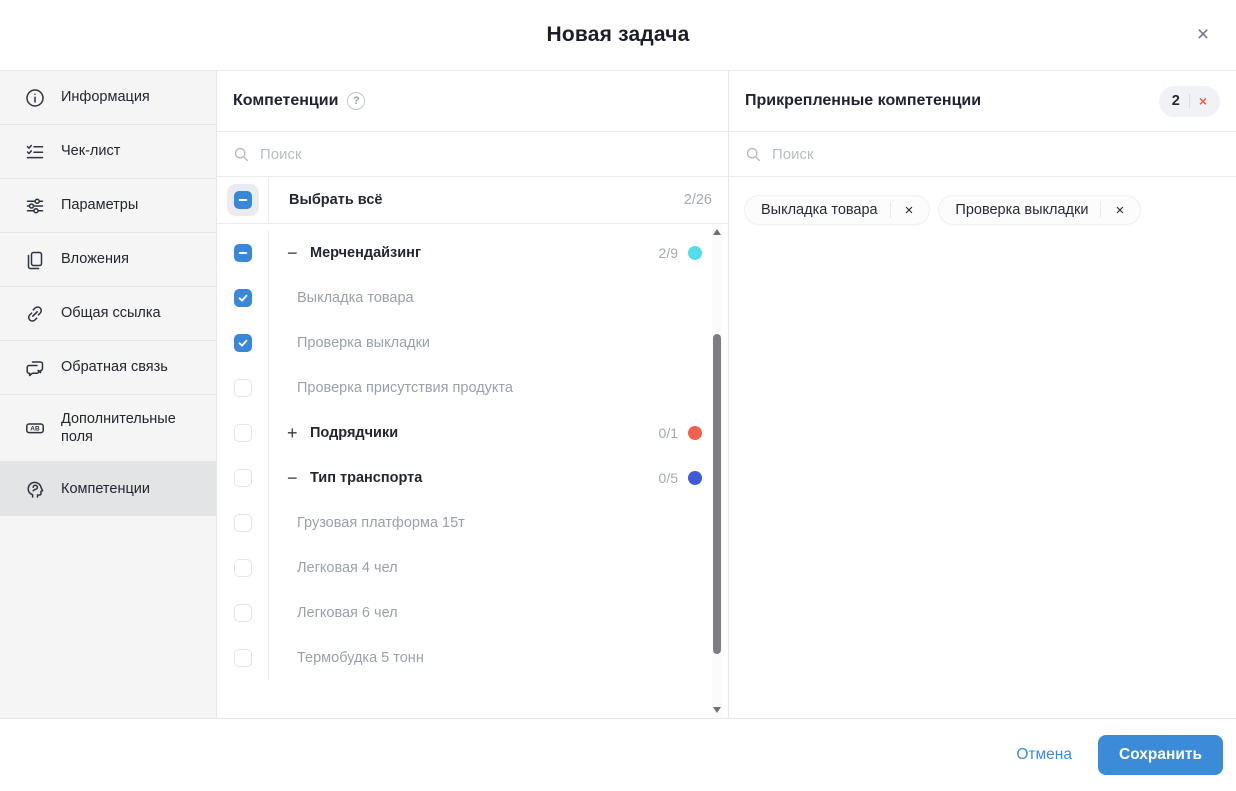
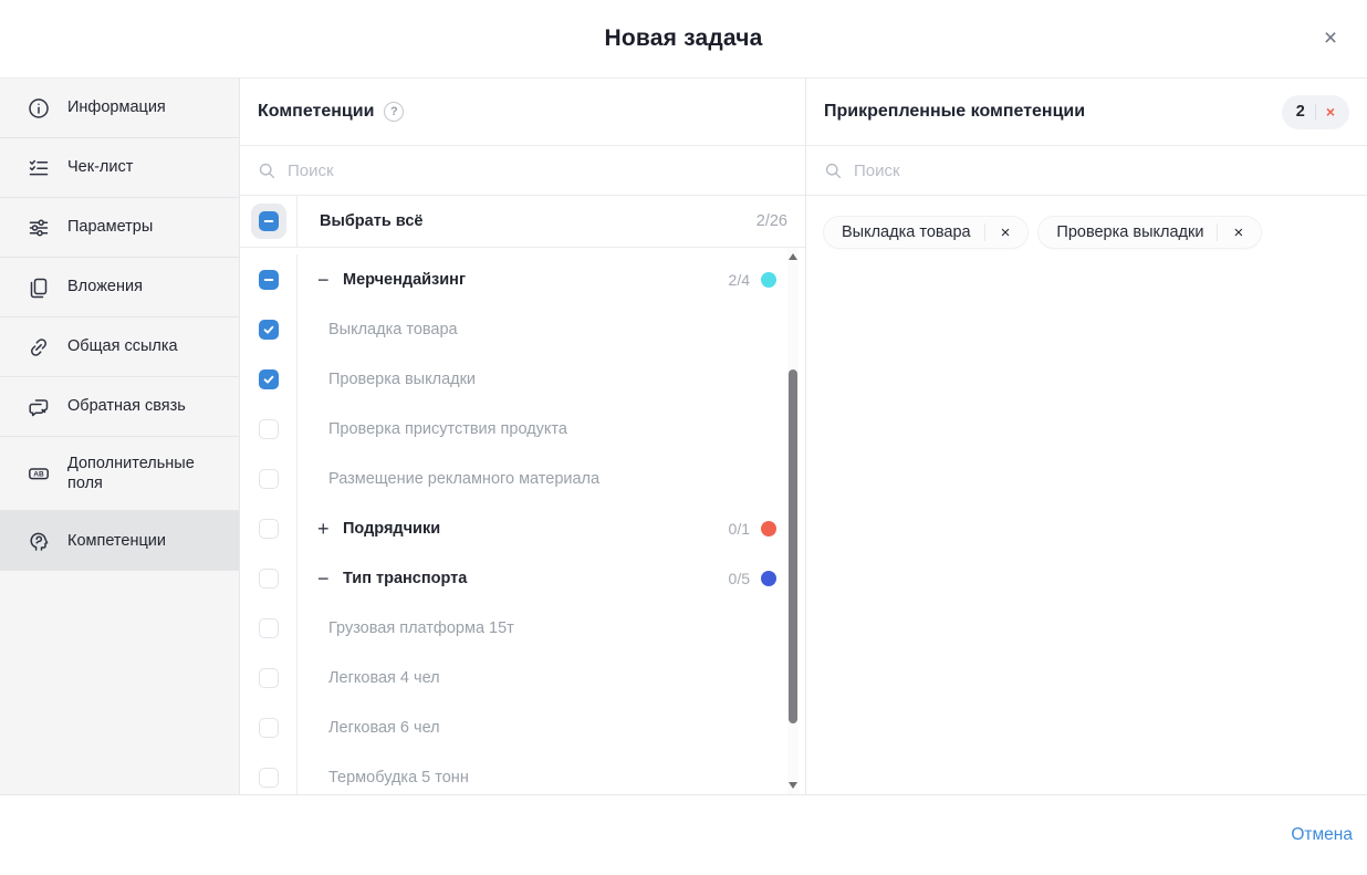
  Новая задача
  ×
  Информация
  Чек-лист
  Параметры
  Вложения
  Общая ссылка
  Обратная связь
  Дополнительные поля
  Компетенции
  Компетенции
  ?
  Поиск
  Выбрать всё
  2/26
  −
  Мерчендайзинг
- 2/9
+ 2/4
  Выкладка товара
  Проверка выкладки
  Проверка присутствия продукта
+ Размещение рекламного материала
  +
  Подрядчики
  0/1
  −
  Тип транспорта
  0/5
  Грузовая платформа 15т
  Легковая 4 чел
  Легковая 6 чел
  Термобудка 5 тонн
  Прикрепленные компетенции
  2
  ×
  Поиск
  Выкладка товара
  ×
  Проверка выкладки
  ×
  Отмена
- Сохранить
